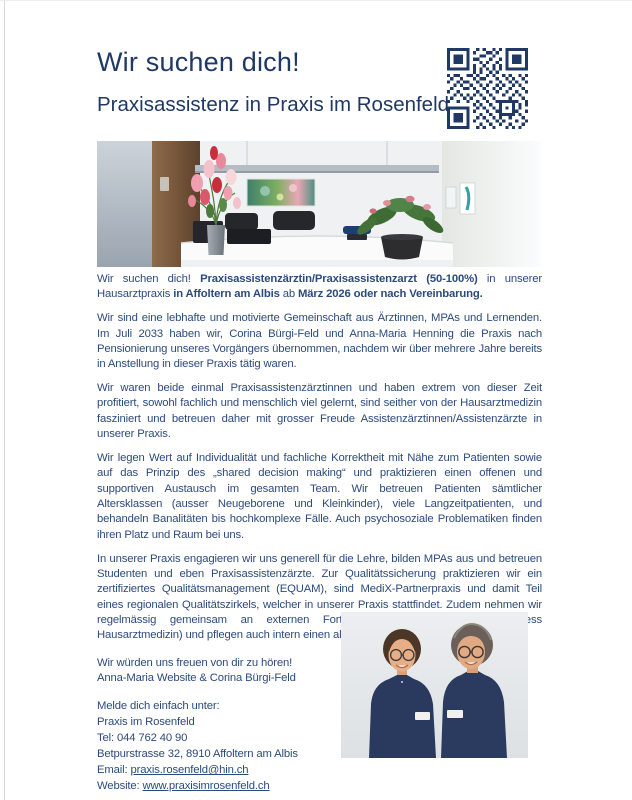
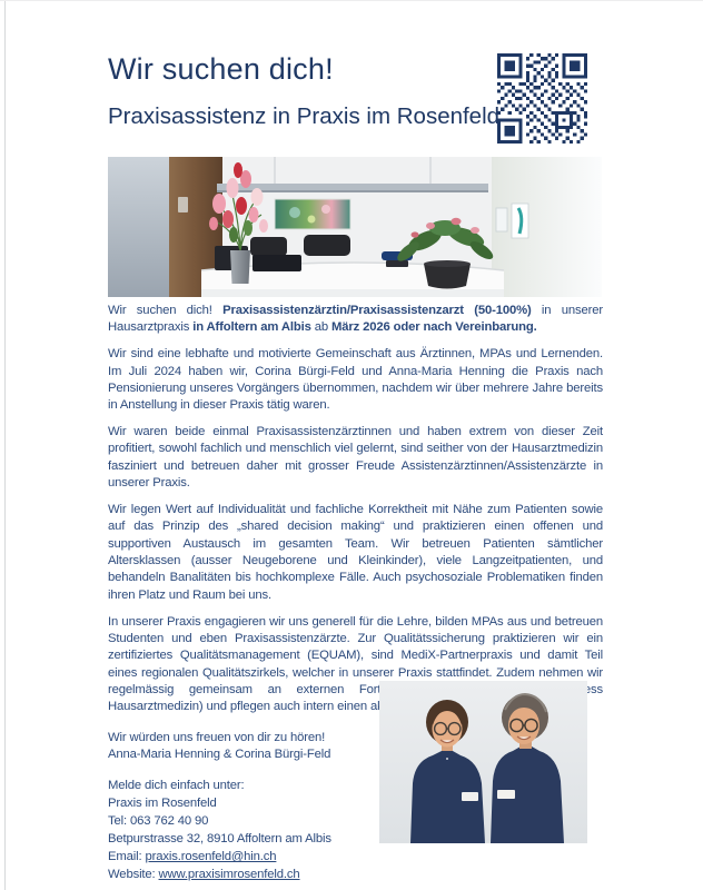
  Wir suchen dich!
  Praxisassistenz in Praxis im Rosenfeld
  Wir suchen dich! Praxisassistenzärztin/Praxisassistenzarzt (50-100%) in unserer Hausarztpraxis in Affoltern am Albis ab März 2026 oder nach Vereinbarung.
- Wir sind eine lebhafte und motivierte Gemeinschaft aus Ärztinnen, MPAs und Lernenden. Im Juli 2033 haben wir, Corina Bürgi-Feld und Anna-Maria Henning die Praxis nach Pensionierung unseres Vorgängers übernommen, nachdem wir über mehrere Jahre bereits in Anstellung in dieser Praxis tätig waren.
+ Wir sind eine lebhafte und motivierte Gemeinschaft aus Ärztinnen, MPAs und Lernenden. Im Juli 2024 haben wir, Corina Bürgi-Feld und Anna-Maria Henning die Praxis nach Pensionierung unseres Vorgängers übernommen, nachdem wir über mehrere Jahre bereits in Anstellung in dieser Praxis tätig waren.
  Wir waren beide einmal Praxisassistenzärztinnen und haben extrem von dieser Zeit profitiert, sowohl fachlich und menschlich viel gelernt, sind seither von der Hausarztmedizin fasziniert und betreuen daher mit grosser Freude Assistenzärztinnen/Assistenzärzte in unserer Praxis.
  Wir legen Wert auf Individualität und fachliche Korrektheit mit Nähe zum Patienten sowie auf das Prinzip des „shared decision making“ und praktizieren einen offenen und supportiven Austausch im gesamten Team. Wir betreuen Patienten sämtlicher Altersklassen (ausser Neugeborene und Kleinkinder), viele Langzeitpatienten, und behandeln Banalitäten bis hochkomplexe Fälle. Auch psychosoziale Problematiken finden ihren Platz und Raum bei uns.
  In unserer Praxis engagieren wir uns generell für die Lehre, bilden MPAs aus und betreuen Studenten und eben Praxisassistenzärzte. Zur Qualitätssicherung praktizieren wir ein zertifiziertes Qualitätsmanagement (EQUAM), sind MediX-Partnerpraxis und damit Teil eines regionalen Qualitätszirkels, welcher in unserer Praxis stattfindet. Zudem nehmen wir regelmässig gemeinsam an externen Fortss Hausarztmedizin) und pflegen auch intern einen a
  Wir würden uns freuen von dir zu hören!
- Anna-Maria Website & Corina Bürgi-Feld
+ Anna-Maria Henning & Corina Bürgi-Feld
  Melde dich einfach unter:
  Praxis im Rosenfeld
- Tel: 044 762 40 90
+ Tel: 063 762 40 90
  Betpurstrasse 32, 8910 Affoltern am Albis
  Email: praxis.rosenfeld@hin.ch
  Website: www.praxisimrosenfeld.ch
